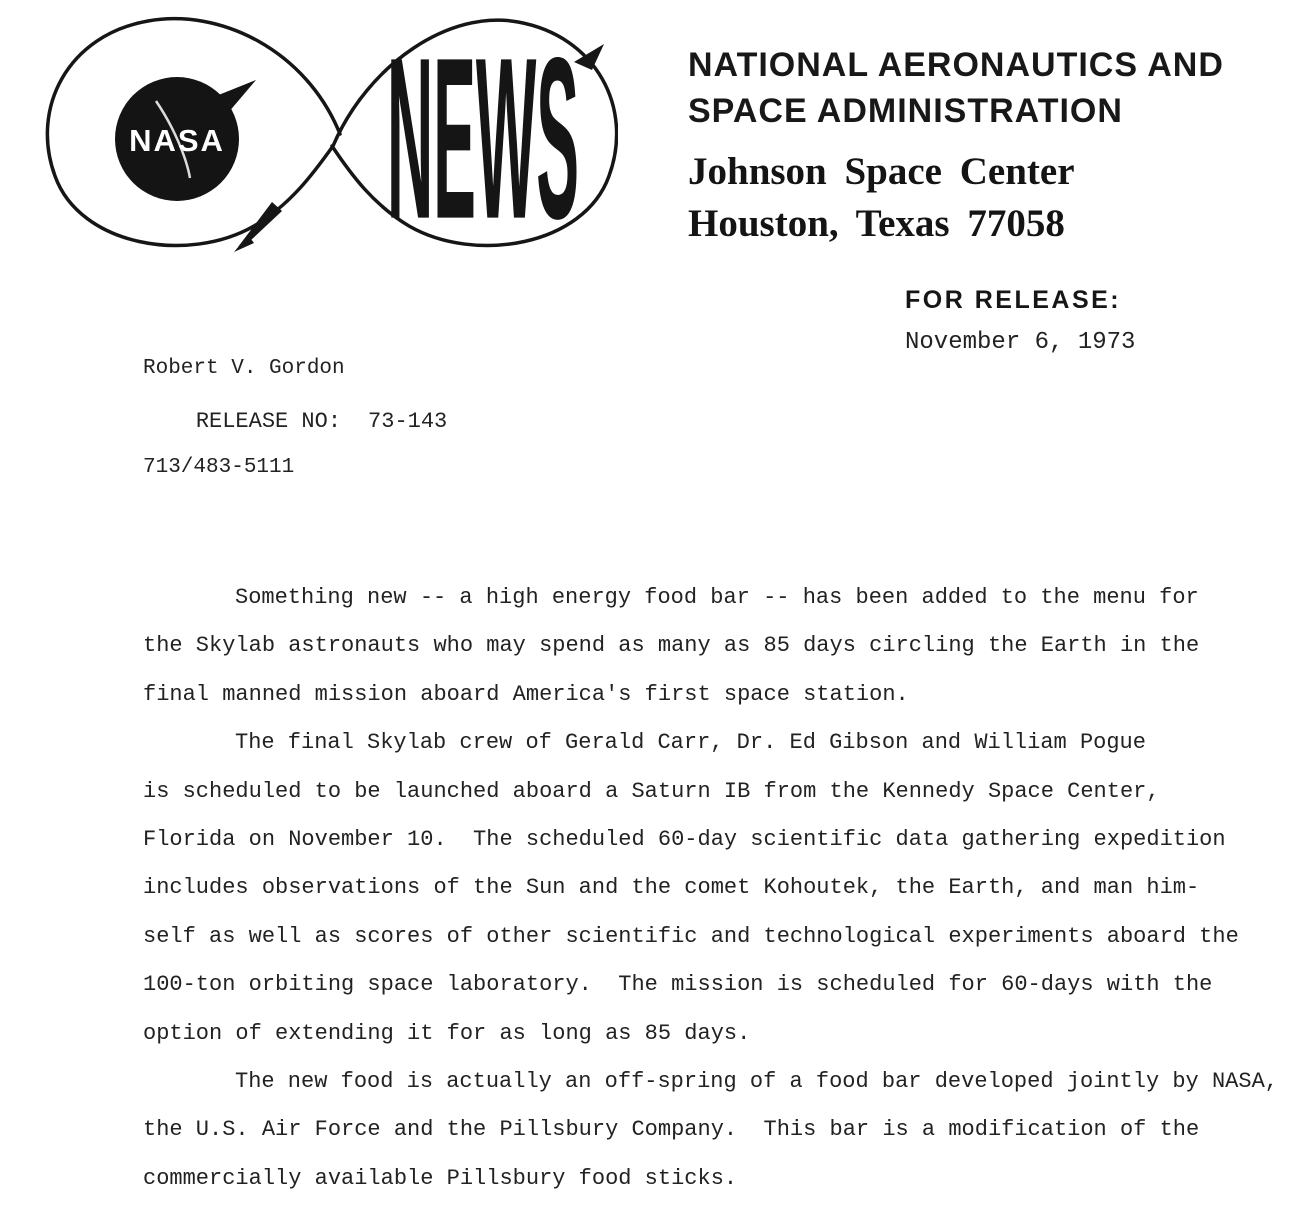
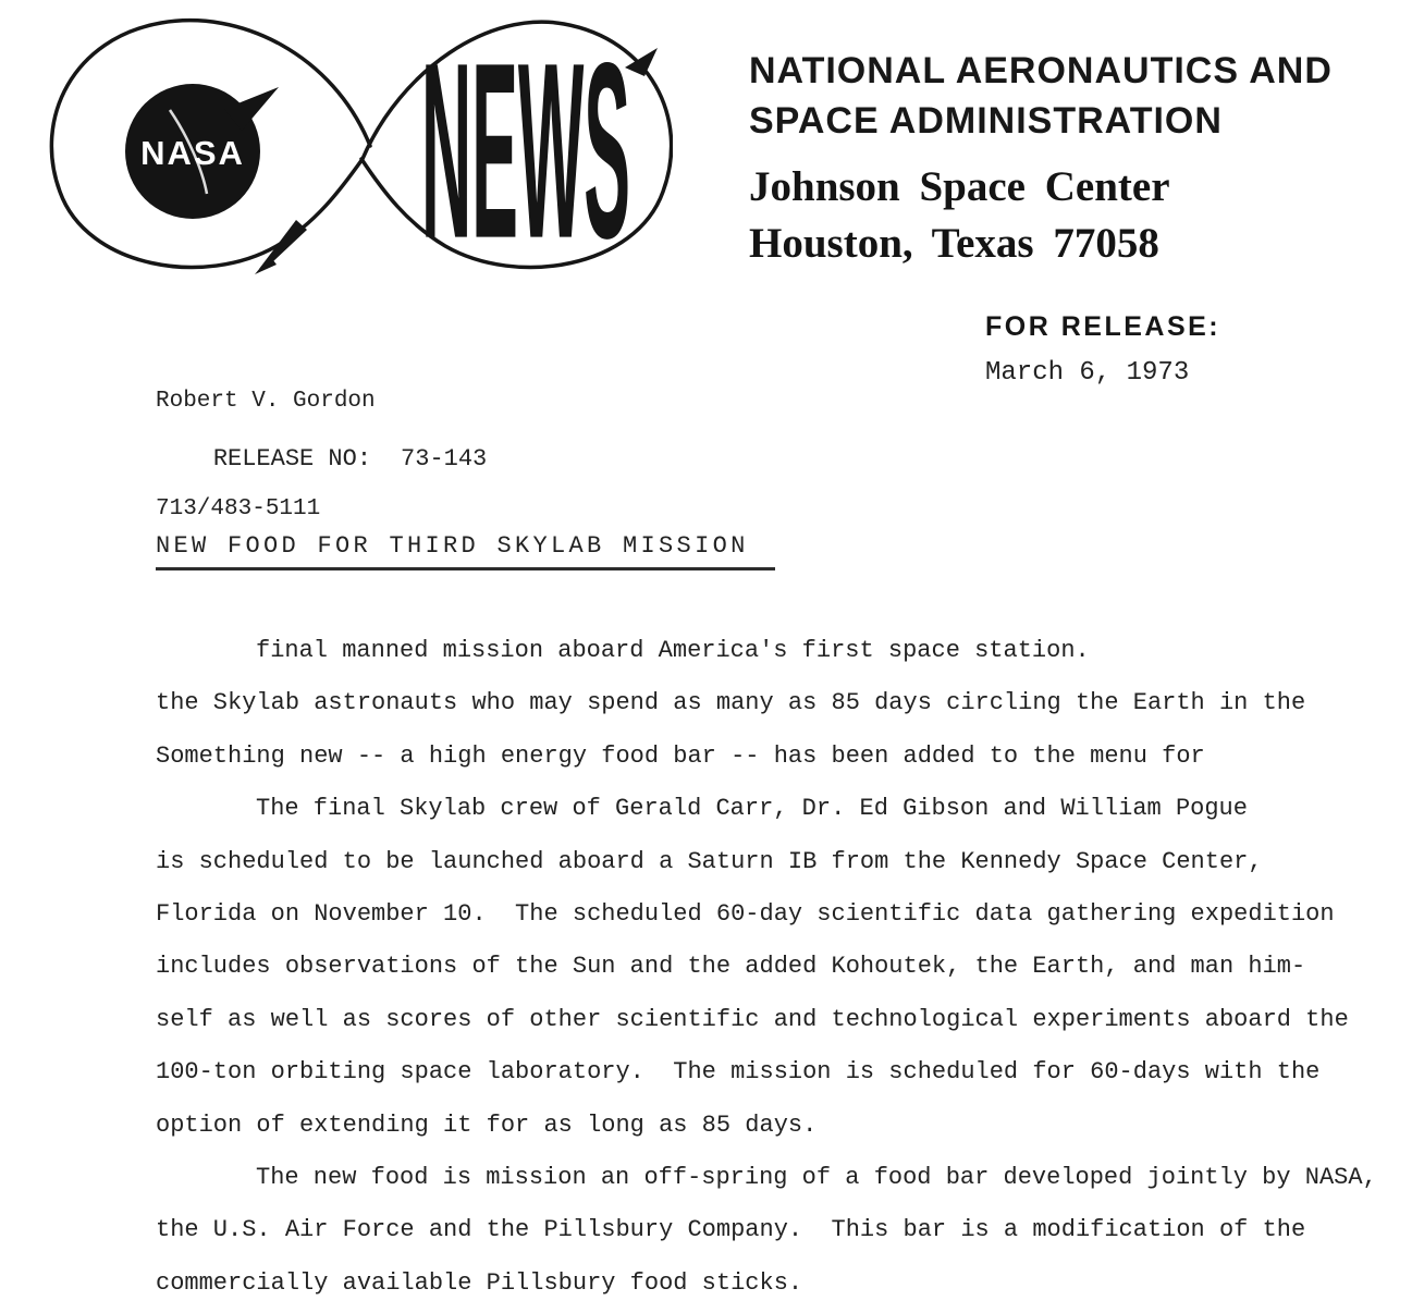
  NASA
  NEWS
  NATIONAL AERONAUTICS AND
  SPACE ADMINISTRATION
  Johnson Space Center
  Houston, Texas 77058
  Robert V. Gordon
  713/483-5111
  FOR RELEASE:
- November 6, 1973
+ March 6, 1973
  RELEASE NO: 73-143
+ NEW FOOD FOR THIRD SKYLAB MISSION
- Something new -- a high energy food bar -- has been added to the menu for
+ final manned mission aboard America's first space station.
  the Skylab astronauts who may spend as many as 85 days circling the Earth in the
- final manned mission aboard America's first space station.
+ Something new -- a high energy food bar -- has been added to the menu for
  The final Skylab crew of Gerald Carr, Dr. Ed Gibson and William Pogue
  is scheduled to be launched aboard a Saturn IB from the Kennedy Space Center,
  Florida on November 10. The scheduled 60-day scientific data gathering expedition
- includes observations of the Sun and the comet Kohoutek, the Earth, and man him-
+ includes observations of the Sun and the added Kohoutek, the Earth, and man him-
  self as well as scores of other scientific and technological experiments aboard the
  100-ton orbiting space laboratory. The mission is scheduled for 60-days with the
  option of extending it for as long as 85 days.
- The new food is actually an off-spring of a food bar developed jointly by NASA,
+ The new food is mission an off-spring of a food bar developed jointly by NASA,
  the U.S. Air Force and the Pillsbury Company. This bar is a modification of the
  commercially available Pillsbury food sticks.
